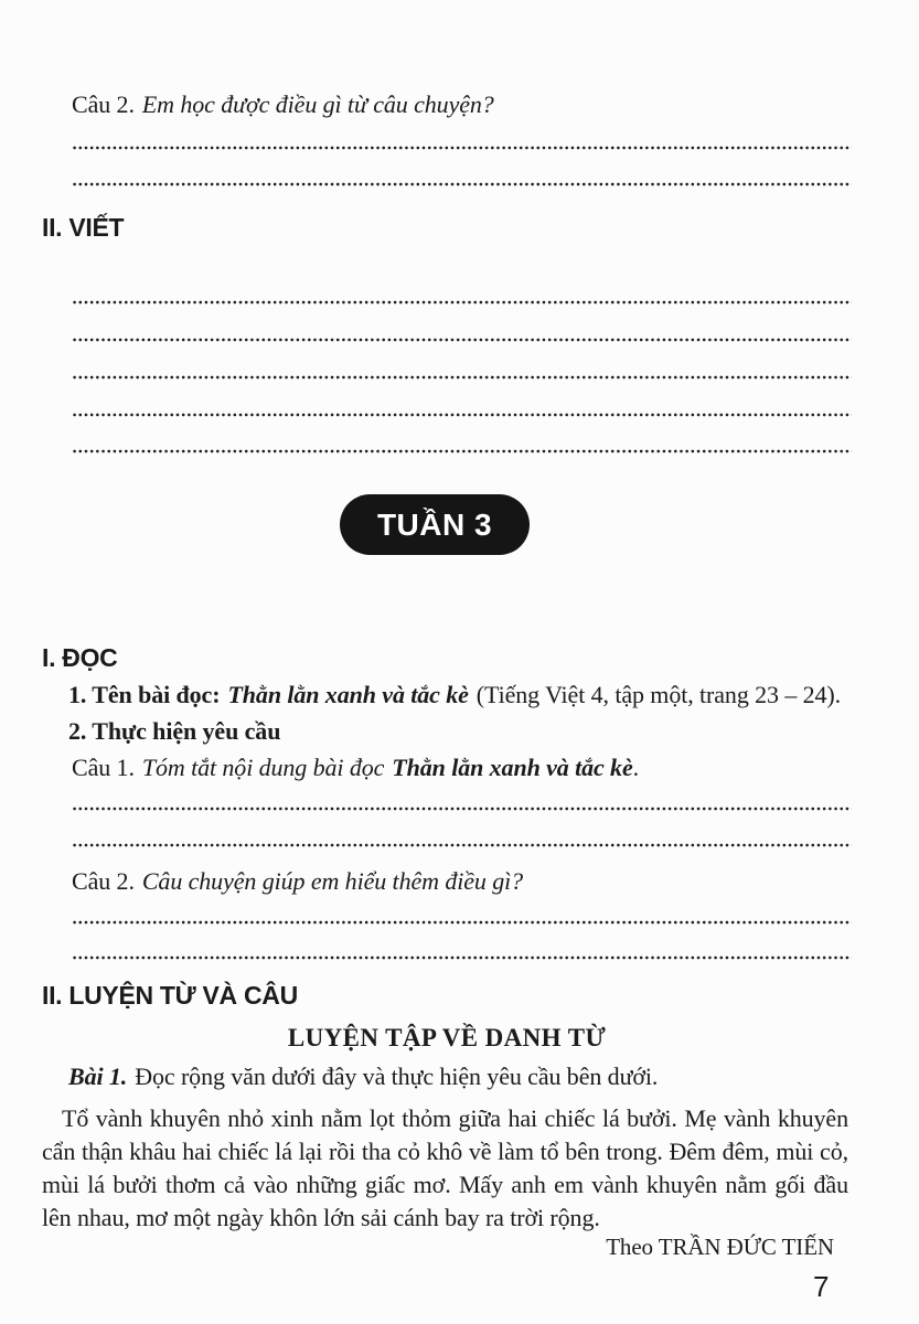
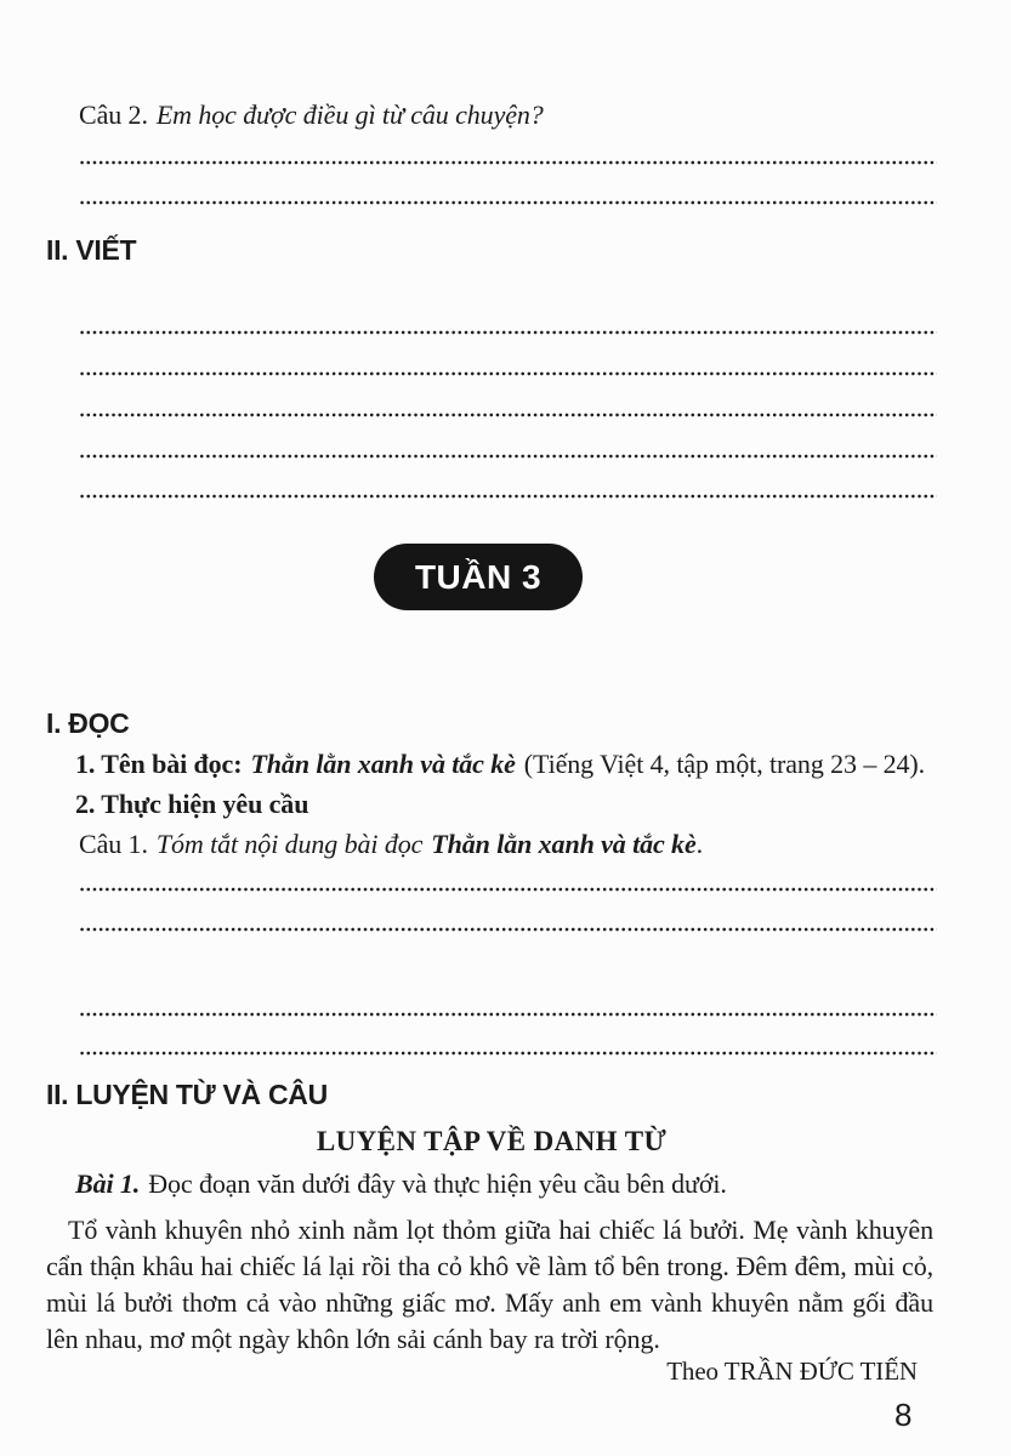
  Câu 2. Em học được điều gì từ câu chuyện?
  II. VIẾT
  TUẦN 3
  I. ĐỌC
  1. Tên bài đọc: Thằn lằn xanh và tắc kè (Tiếng Việt 4, tập một, trang 23 – 24).
  2. Thực hiện yêu cầu
  Câu 1. Tóm tắt nội dung bài đọc Thằn lằn xanh và tắc kè.
- Câu 2. Câu chuyện giúp em hiểu thêm điều gì?
  II. LUYỆN TỪ VÀ CÂU
  LUYỆN TẬP VỀ DANH TỪ
- Bài 1. Đọc rộng văn dưới đây và thực hiện yêu cầu bên dưới.
+ Bài 1. Đọc đoạn văn dưới đây và thực hiện yêu cầu bên dưới.
  Tổ vành khuyên nhỏ xinh nằm lọt thỏm giữa hai chiếc lá bưởi. Mẹ vành khuyên cẩn thận khâu hai chiếc lá lại rồi tha cỏ khô về làm tổ bên trong. Đêm đêm, mùi cỏ, mùi lá bưởi thơm cả vào những giấc mơ. Mấy anh em vành khuyên nằm gối đầu lên nhau, mơ một ngày khôn lớn sải cánh bay ra trời rộng.
  Theo TRẦN ĐỨC TIẾN
- 7
+ 8
